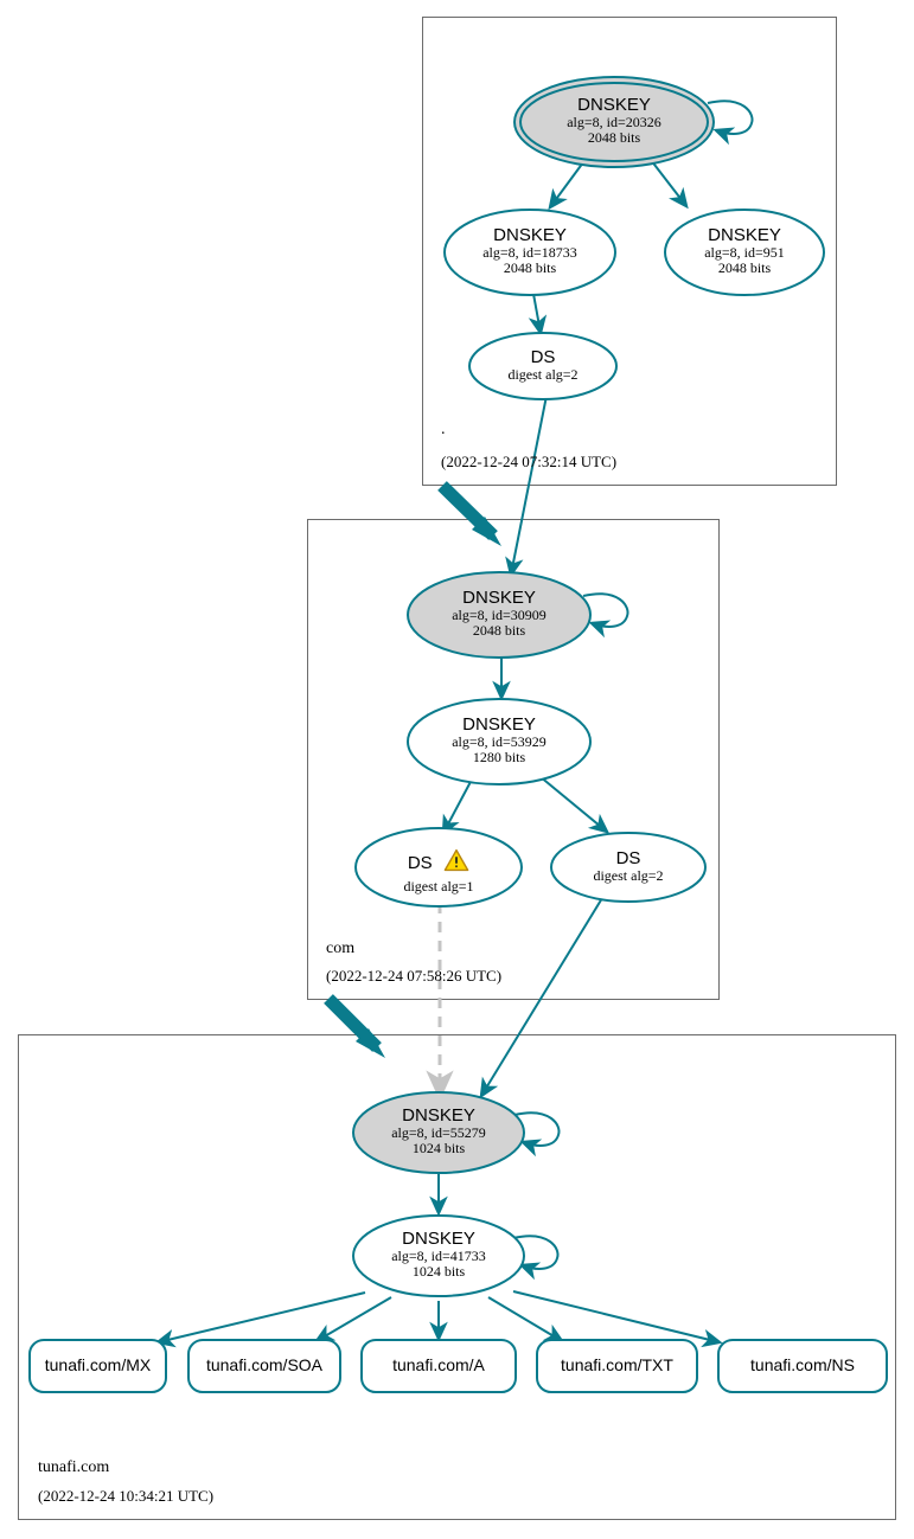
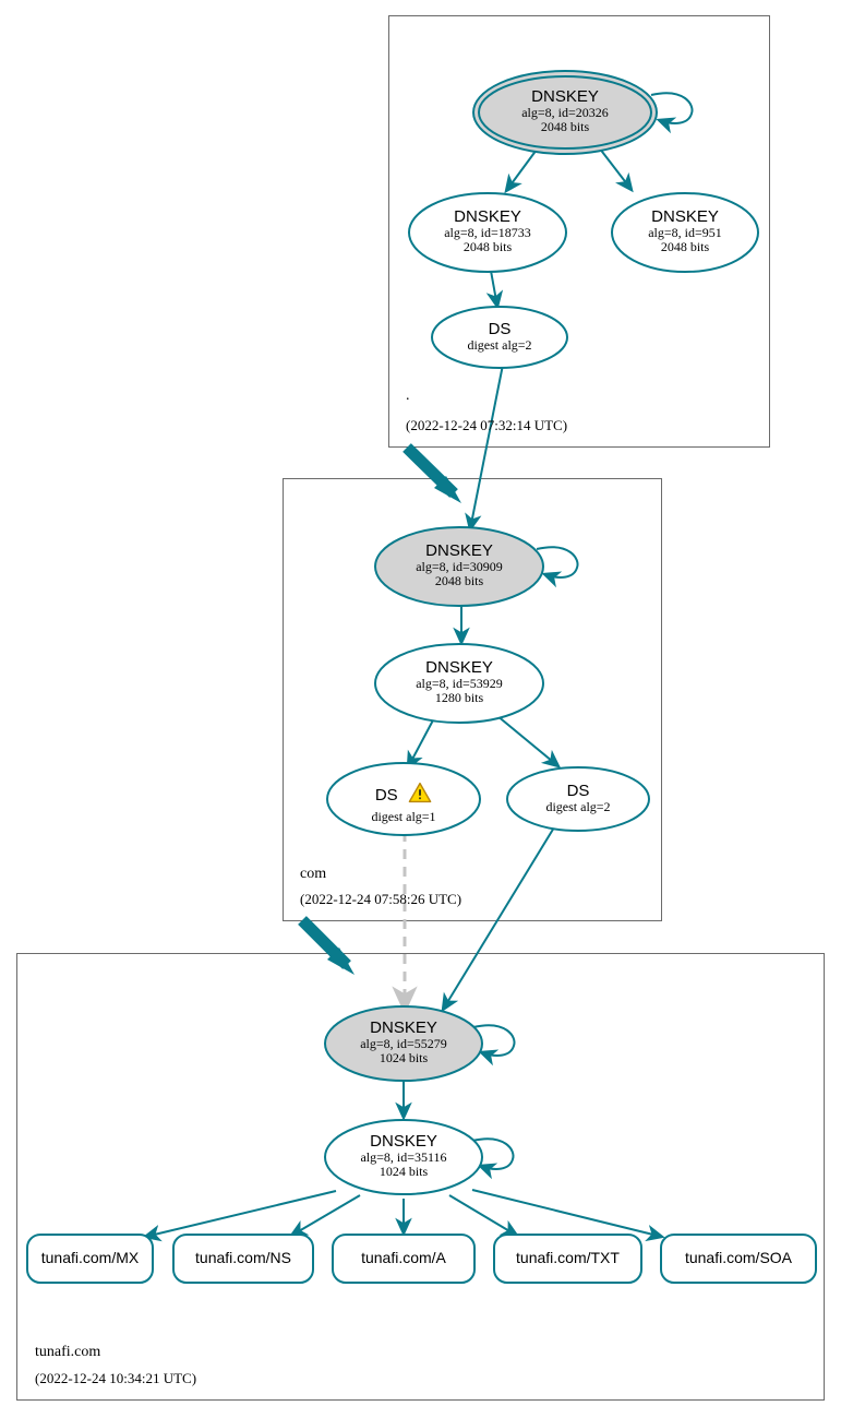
  DNSKEY
  alg=8, id=20326
  2048 bits
  DNSKEY
  alg=8, id=18733
  2048 bits
  DNSKEY
  alg=8, id=951
  2048 bits
  DS
  digest alg=2
  DNSKEY
  alg=8, id=30909
  2048 bits
  DNSKEY
  alg=8, id=53929
  1280 bits
  DS
  digest alg=1
  DS
  digest alg=2
  DNSKEY
  alg=8, id=55279
  1024 bits
  DNSKEY
- alg=8, id=41733
+ alg=8, id=35116
  1024 bits
  tunafi.com/MX
- tunafi.com/SOA
+ tunafi.com/NS
  tunafi.com/A
  tunafi.com/TXT
- tunafi.com/NS
+ tunafi.com/SOA
  .
  (2022-12-24 07:32:14 UTC)
  com
  (2022-12-24 07:58:26 UTC)
  tunafi.com
  (2022-12-24 10:34:21 UTC)
